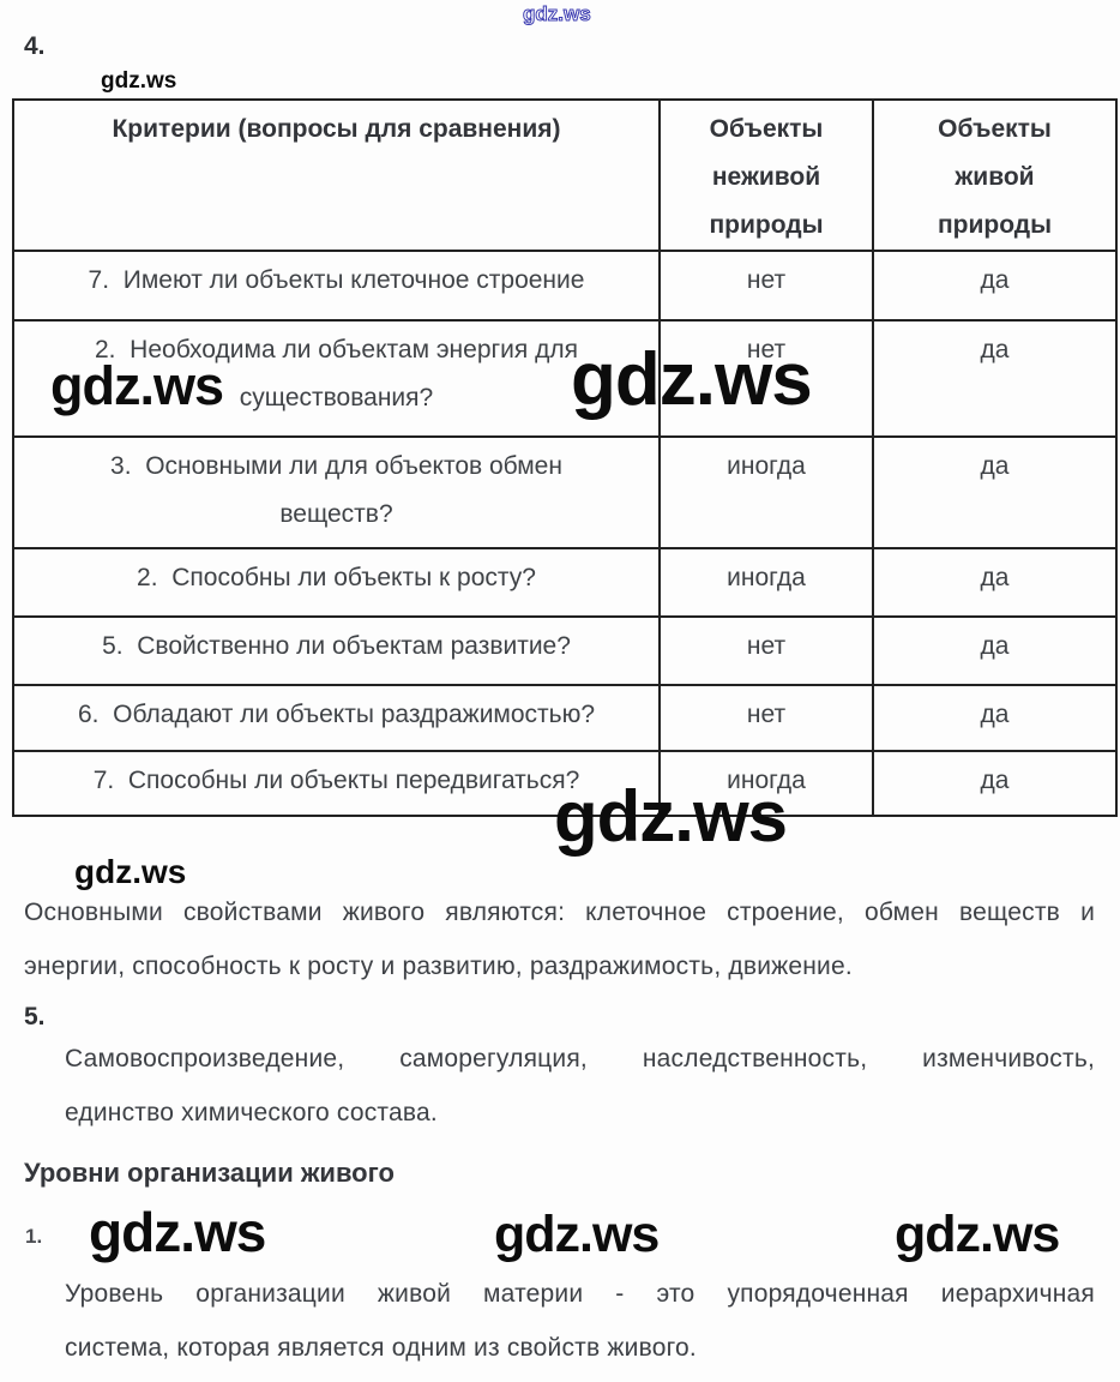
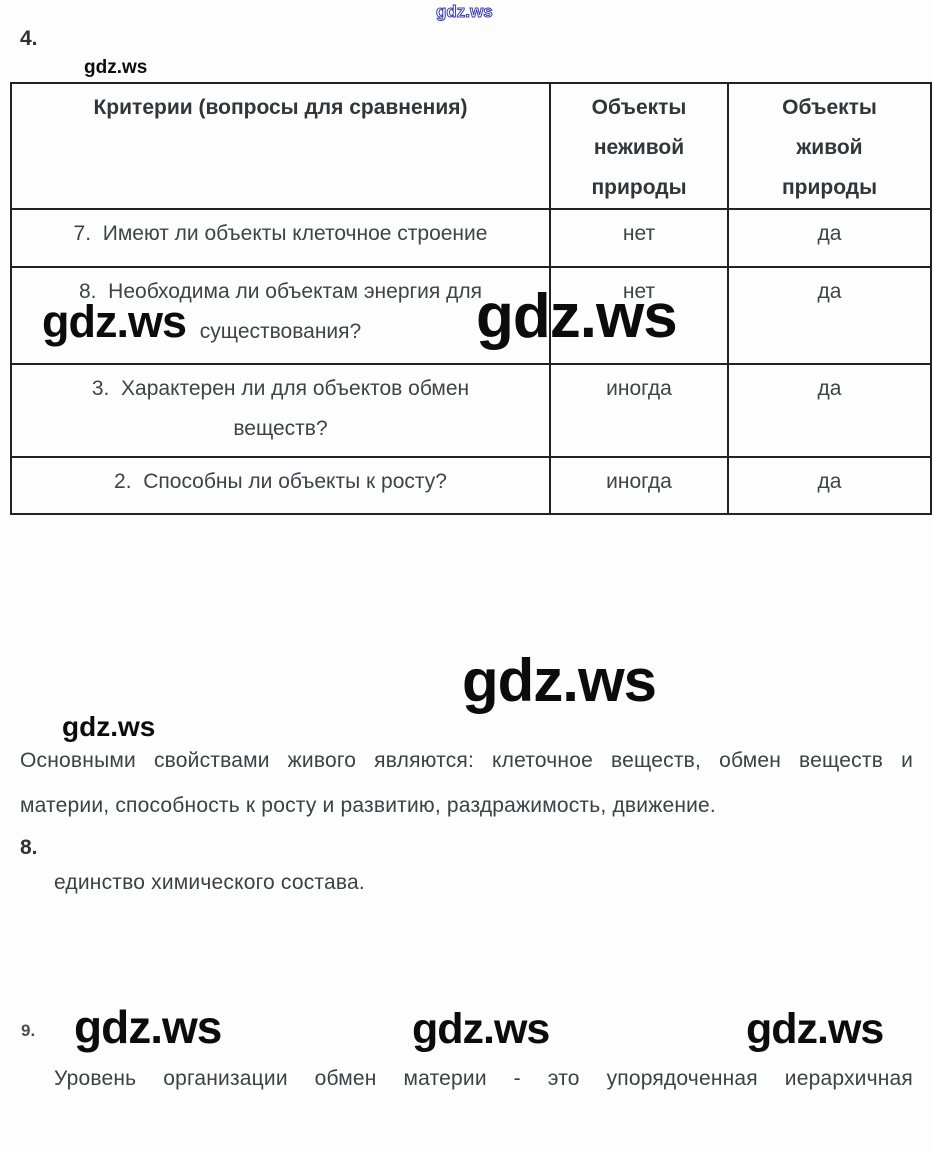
  gdz.ws
  gdz.ws
  gdz.ws
  gdz.ws
  gdz.ws
  gdz.ws
  gdz.ws
  gdz.ws
  gdz.ws
  4.
  Критерии (вопросы для сравнения)	Объекты неживой природы	Объекты живой природы
  7. Имеют ли объекты клеточное строение	нет	да
- 2. Необходима ли объектам энергия длясуществования?	нет	да
+ 8. Необходима ли объектам энергия длясуществования?	нет	да
- 3. Основными ли для объектов обменвеществ?	иногда	да
+ 3. Характерен ли для объектов обменвеществ?	иногда	да
  2. Способны ли объекты к росту?	иногда	да
- 5. Свойственно ли объектам развитие?	нет	да
- 6. Обладают ли объекты раздражимостью?	нет	да
- 7. Способны ли объекты передвигаться?	иногда	да
- Основными свойствами живого являются: клеточное строение, обмен веществ и
+ Основными свойствами живого являются: клеточное веществ, обмен веществ и
- энергии, способность к росту и развитию, раздражимость, движение.
+ материи, способность к росту и развитию, раздражимость, движение.
- 5.
+ 8.
- Самовоспроизведение, саморегуляция, наследственность, изменчивость,
  единство химического состава.
- Уровни организации живого
- 1.
+ 9.
- Уровень организации живой материи - это упорядоченная иерархичная
+ Уровень организации обмен материи - это упорядоченная иерархичная
- система, которая является одним из свойств живого.
